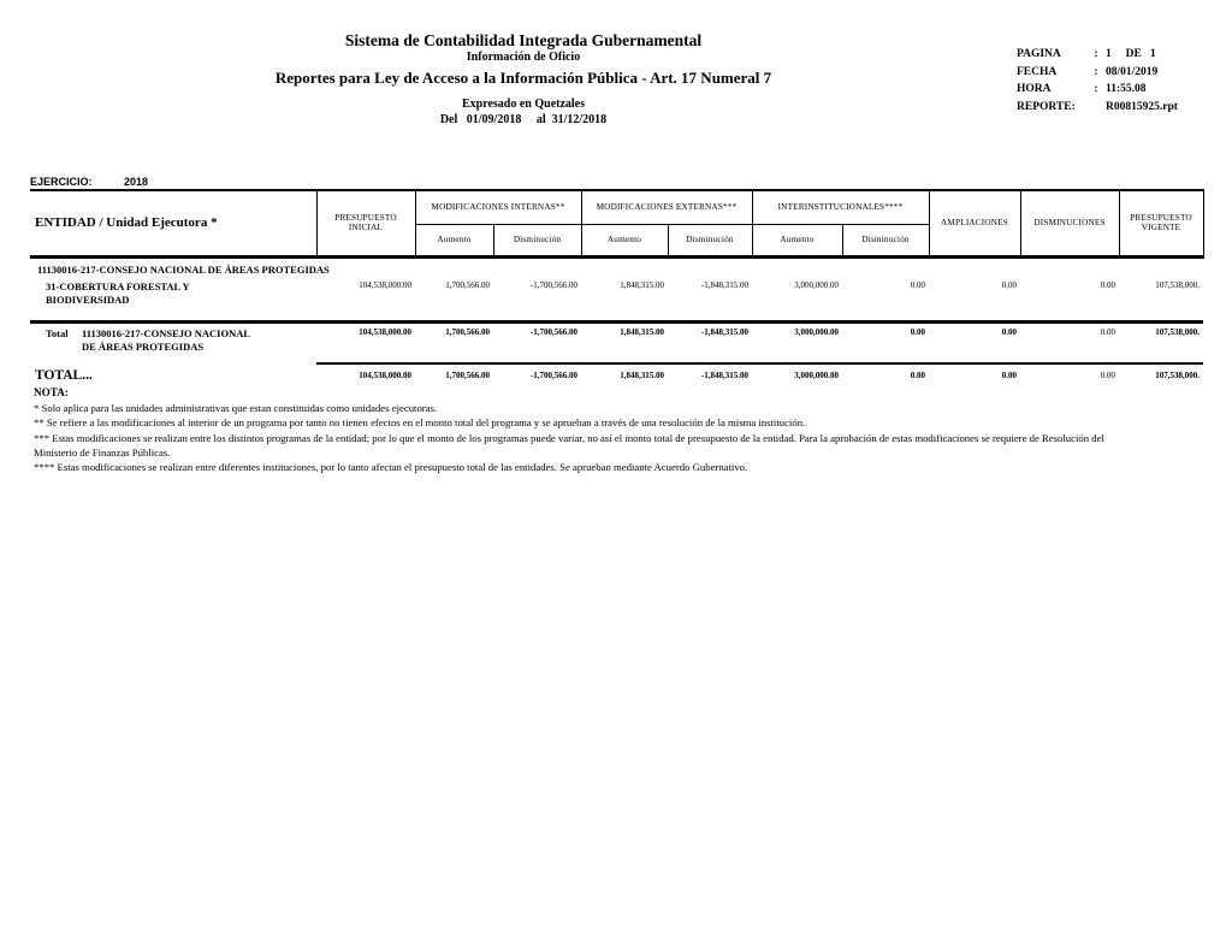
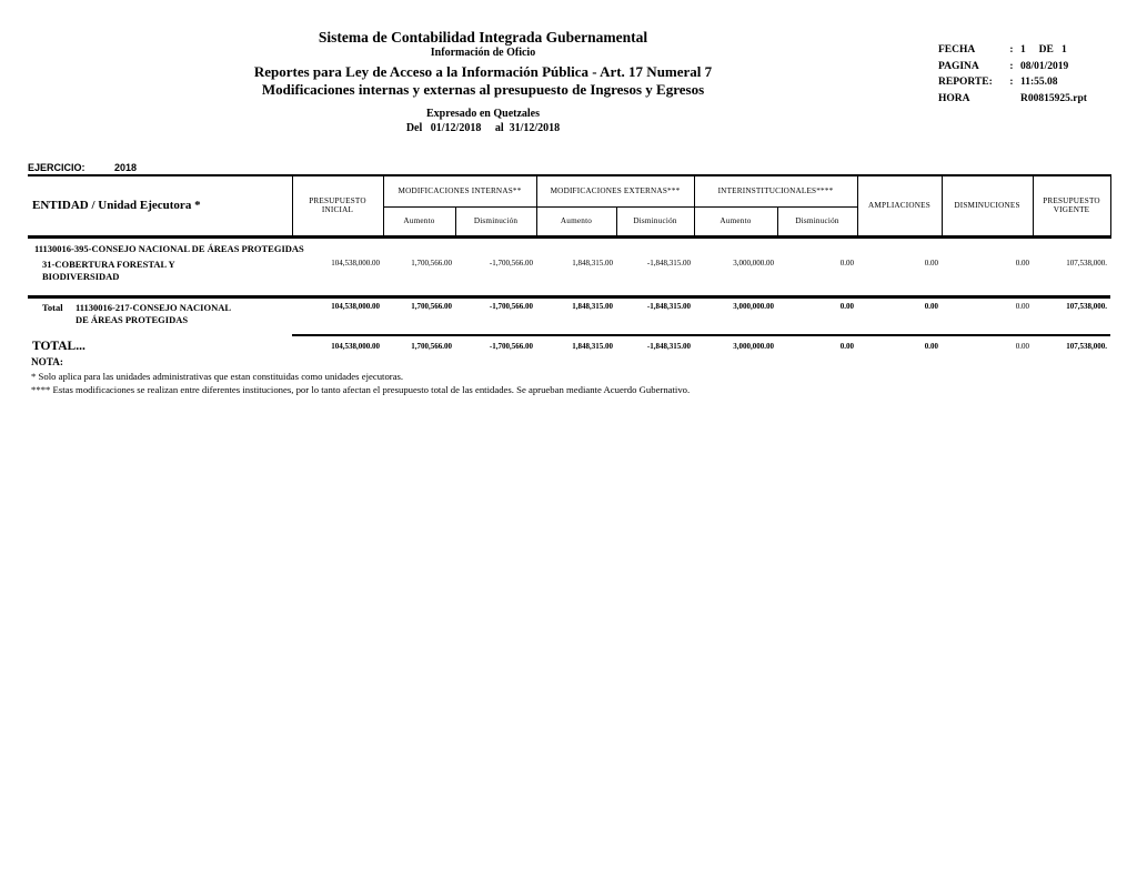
  Sistema de Contabilidad Integrada Gubernamental
  Información de Oficio
  Reportes para Ley de Acceso a la Información Pública - Art. 17 Numeral 7
+ Modificaciones internas y externas al presupuesto de Ingresos y Egresos
  Expresado en Quetzales
- Del 01/09/2018 al 31/12/2018
+ Del 01/12/2018 al 31/12/2018
- PAGINA
+ FECHA
  :
  1 DE 1
- FECHA
+ PAGINA
  :
  08/01/2019
- HORA
+ REPORTE:
  :
  11:55.08
- REPORTE:
+ HORA
  R00815925.rpt
  EJERCICIO:
  2018
  ENTIDAD / Unidad Ejecutora *	PRESUPUESTO INICIAL	MODIFICACIONES INTERNAS**	MODIFICACIONES EXTERNAS***	INTERINSTITUCIONALES****	AMPLIACIONES	DISMINUCIONES	PRESUPUESTO VIGENTE
  Aumento	Disminución	Aumento	Disminución	Aumento	Disminución
- 11130016-217-CONSEJO NACIONAL DE ÁREAS PROTEGIDAS
+ 11130016-395-CONSEJO NACIONAL DE ÁREAS PROTEGIDAS
  31-COBERTURA FORESTAL Y BIODIVERSIDAD	104,538,000.00	1,700,566.00	-1,700,566.00	1,848,315.00	-1,848,315.00	3,000,000.00	0.00	0.00	0.00	107,538,000.
  Total 11130016-217-CONSEJO NACIONAL DE ÁREAS PROTEGIDAS	104,538,000.00	1,700,566.00	-1,700,566.00	1,848,315.00	-1,848,315.00	3,000,000.00	0.00	0.00	0.00	107,538,000.
  TOTAL...	104,538,000.00	1,700,566.00	-1,700,566.00	1,848,315.00	-1,848,315.00	3,000,000.00	0.00	0.00	0.00	107,538,000.
  NOTA:
  * Solo aplica para las unidades administrativas que estan constituidas como unidades ejecutoras.
- ** Se refiere a las modificaciones al interior de un programa por tanto no tienen efectos en el monto total del programa y se aprueban a través de una resolución de la misma institución.
- *** Estas modificaciones se realizan entre los distintos programas de la entidad; por lo que el monto de los programas puede variar, no así el monto total de presupuesto de la entidad. Para la aprobación de estas modificaciones se requiere de Resolución del Ministerio de Finanzas Públicas.
  **** Estas modificaciones se realizan entre diferentes instituciones, por lo tanto afectan el presupuesto total de las entidades. Se aprueban mediante Acuerdo Gubernativo.
